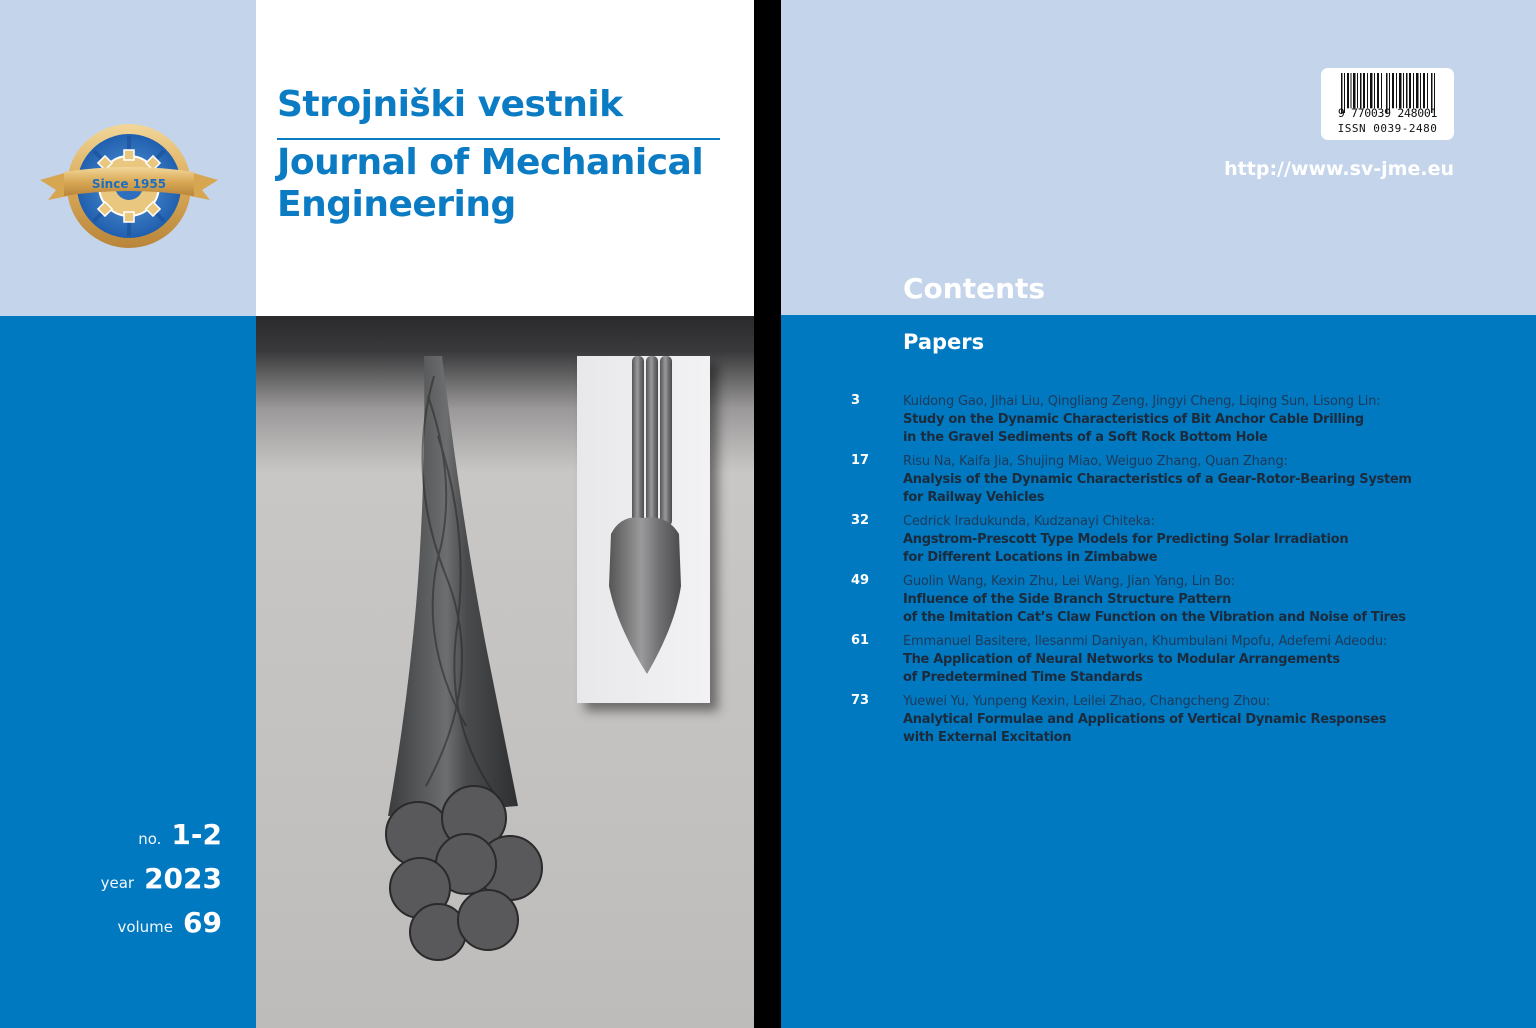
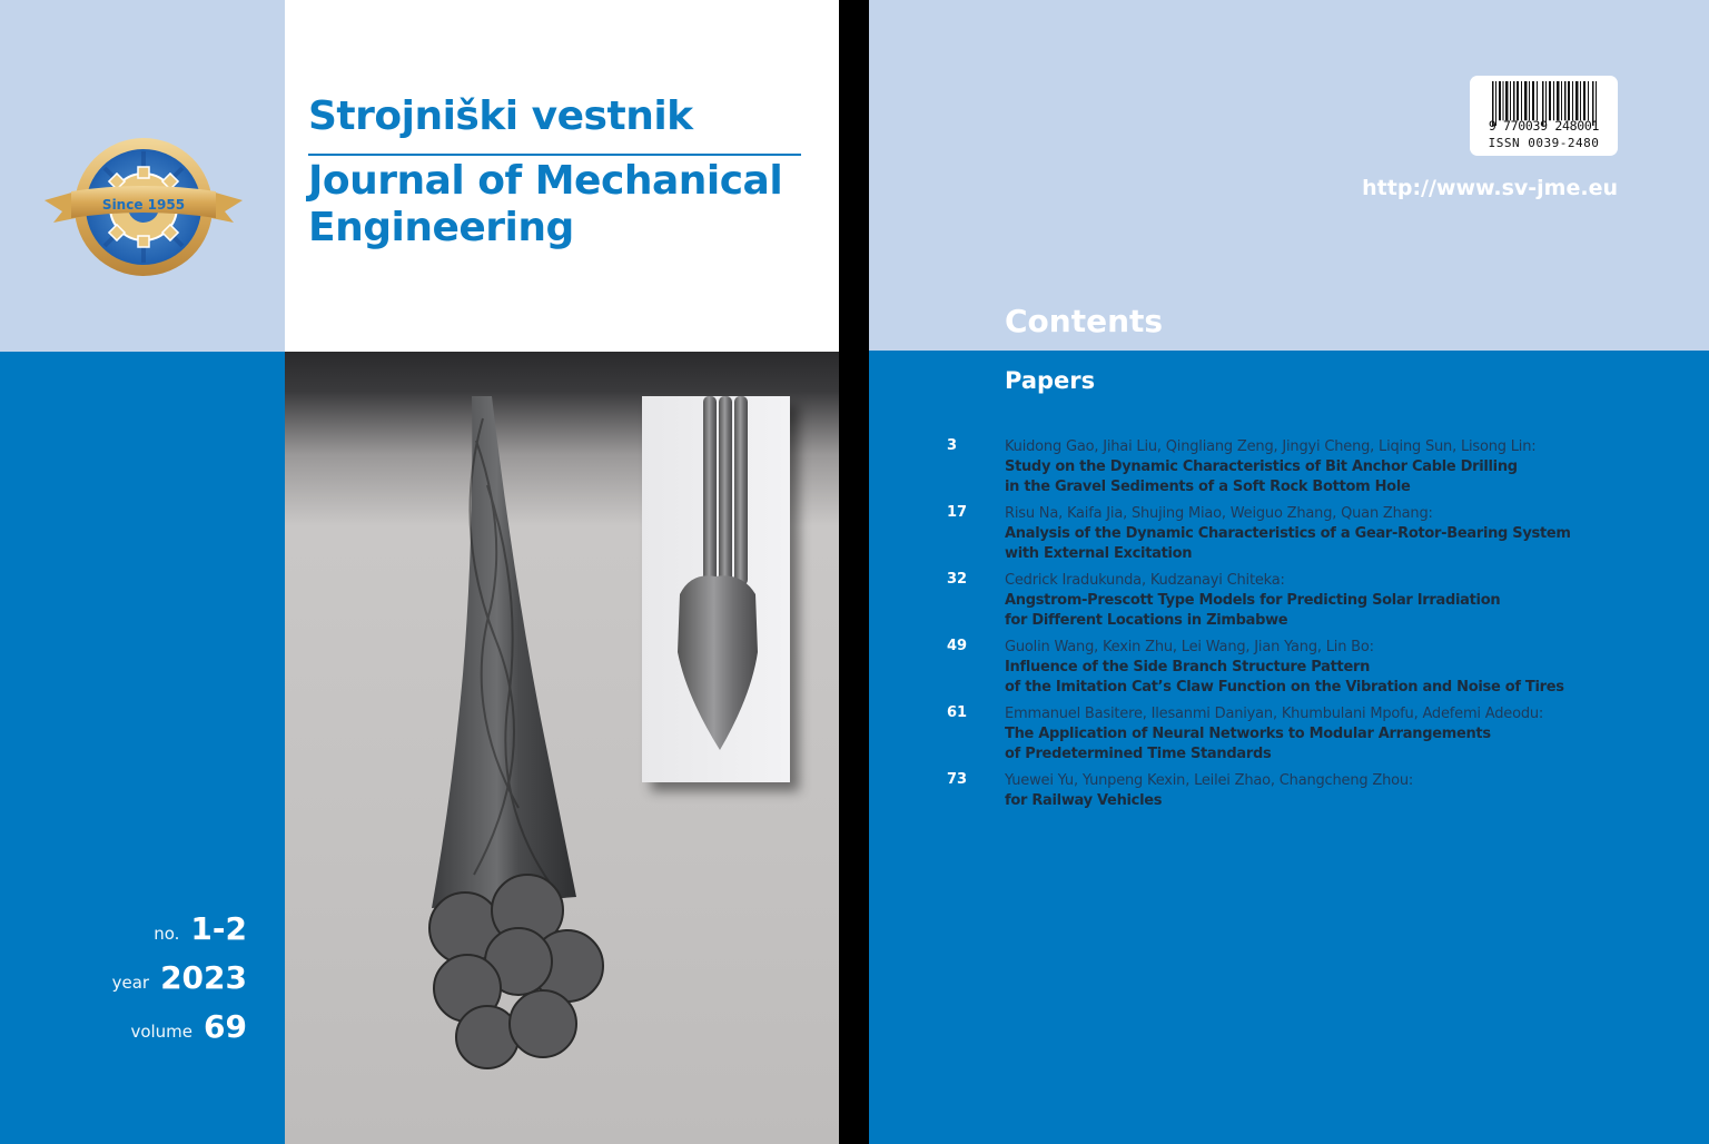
  Since 1955
  Strojniški vestnik
  Journal of Mechanical
  Engineering
  no.
  1-2
  year
  2023
  volume
  69
  9 770039 248001
  ISSN 0039-2480
  http://www.sv-jme.eu
  Contents
  Papers
  3
  Kuidong Gao, Jihai Liu, Qingliang Zeng, Jingyi Cheng, Liqing Sun, Lisong Lin:
  Study on the Dynamic Characteristics of Bit Anchor Cable Drilling
  in the Gravel Sediments of a Soft Rock Bottom Hole
  17
  Risu Na, Kaifa Jia, Shujing Miao, Weiguo Zhang, Quan Zhang:
  Analysis of the Dynamic Characteristics of a Gear-Rotor-Bearing System
- for Railway Vehicles
+ with External Excitation
  32
  Cedrick Iradukunda, Kudzanayi Chiteka:
  Angstrom-Prescott Type Models for Predicting Solar Irradiation
  for Different Locations in Zimbabwe
  49
  Guolin Wang, Kexin Zhu, Lei Wang, Jian Yang, Lin Bo:
  Influence of the Side Branch Structure Pattern
  of the Imitation Cat’s Claw Function on the Vibration and Noise of Tires
  61
  Emmanuel Basitere, Ilesanmi Daniyan, Khumbulani Mpofu, Adefemi Adeodu:
  The Application of Neural Networks to Modular Arrangements
  of Predetermined Time Standards
  73
  Yuewei Yu, Yunpeng Kexin, Leilei Zhao, Changcheng Zhou:
- Analytical Formulae and Applications of Vertical Dynamic Responses
- with External Excitation
+ for Railway Vehicles
